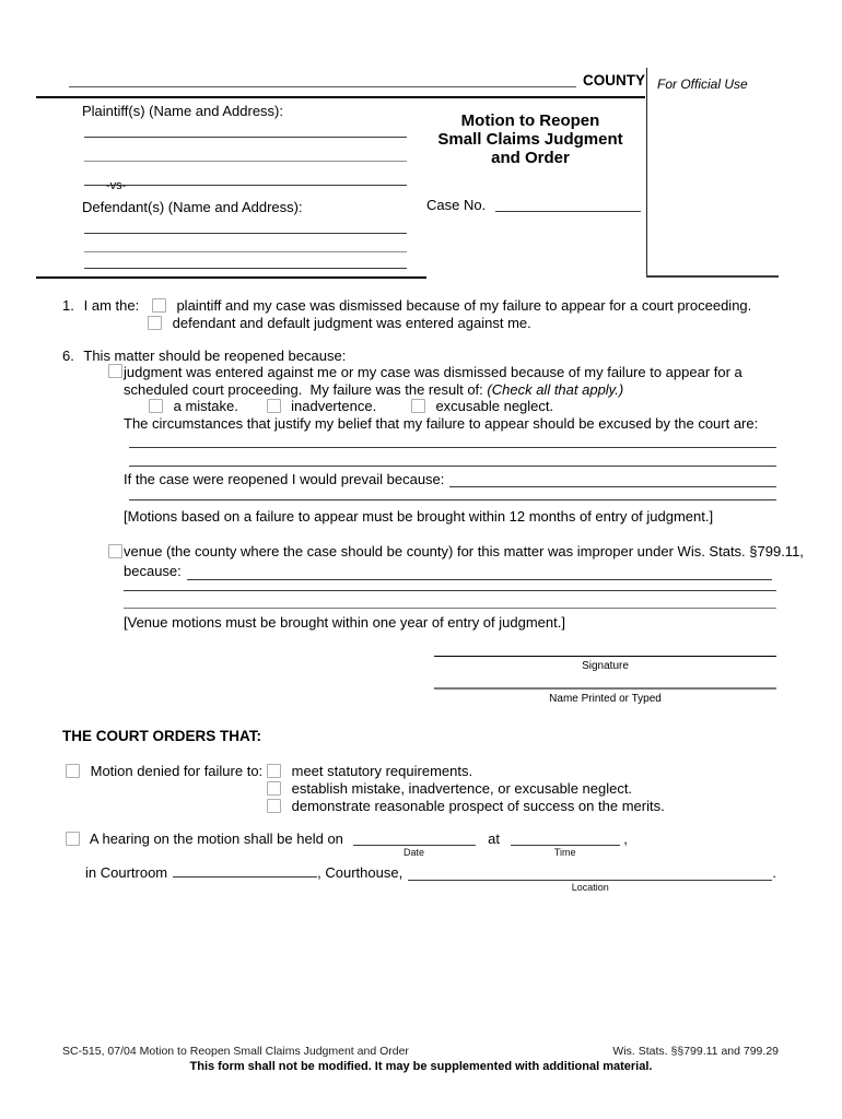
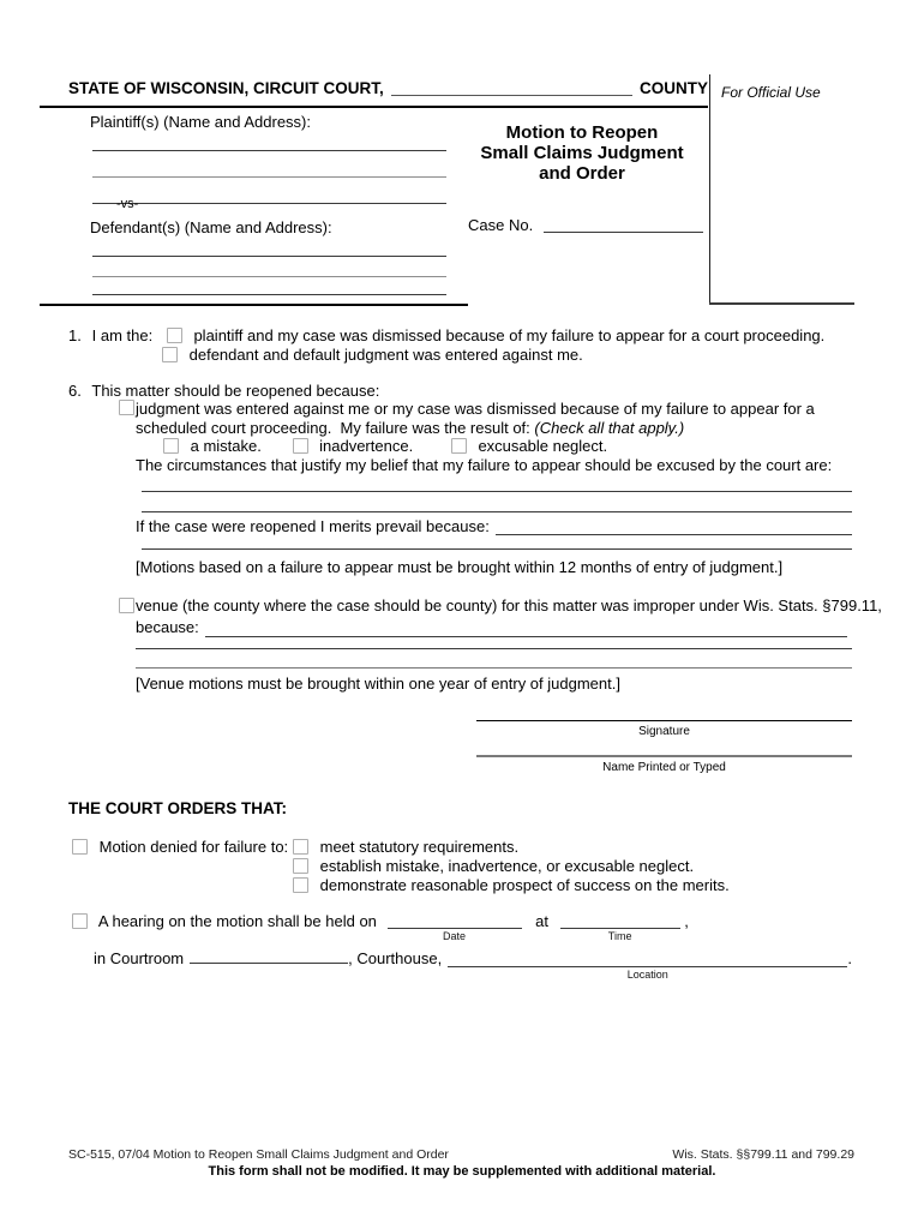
+ STATE OF WISCONSIN, CIRCUIT COURT,
  COUNTY
  For Official Use
  Plaintiff(s) (Name and Address):
  -vs-
  Defendant(s) (Name and Address):
  Motion to Reopen
  Small Claims Judgment
  and Order
  Case No.
  1. I am the: plaintiff and my case was dismissed because of my failure to appear for a court proceeding.
  defendant and default judgment was entered against me.
  6. This matter should be reopened because:
  judgment was entered against me or my case was dismissed because of my failure to appear for a
  scheduled court proceeding. My failure was the result of: (Check all that apply.)
  a mistake. inadvertence. excusable neglect.
  The circumstances that justify my belief that my failure to appear should be excused by the court are:
- If the case were reopened I would prevail because:
+ If the case were reopened I merits prevail because:
  [Motions based on a failure to appear must be brought within 12 months of entry of judgment.]
  venue (the county where the case should be county) for this matter was improper under Wis. Stats. §799.11,
  because:
  [Venue motions must be brought within one year of entry of judgment.]
  Signature
  Name Printed or Typed
  THE COURT ORDERS THAT:
  Motion denied for failure to:
  meet statutory requirements.
  establish mistake, inadvertence, or excusable neglect.
  demonstrate reasonable prospect of success on the merits.
  A hearing on the motion shall be held on
  Date
  at
  Time
  ,
  in Courtroom
  , Courthouse,
  Location
  .
  SC-515, 07/04 Motion to Reopen Small Claims Judgment and Order
  Wis. Stats. §§799.11 and 799.29
  This form shall not be modified. It may be supplemented with additional material.
